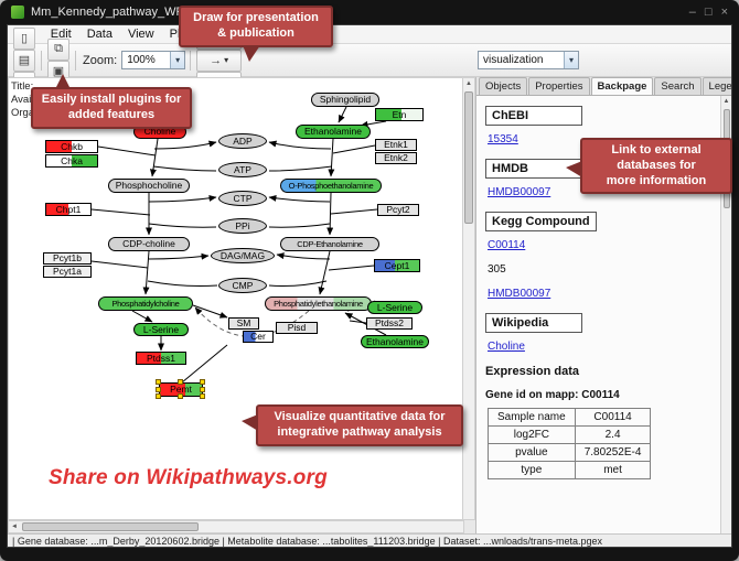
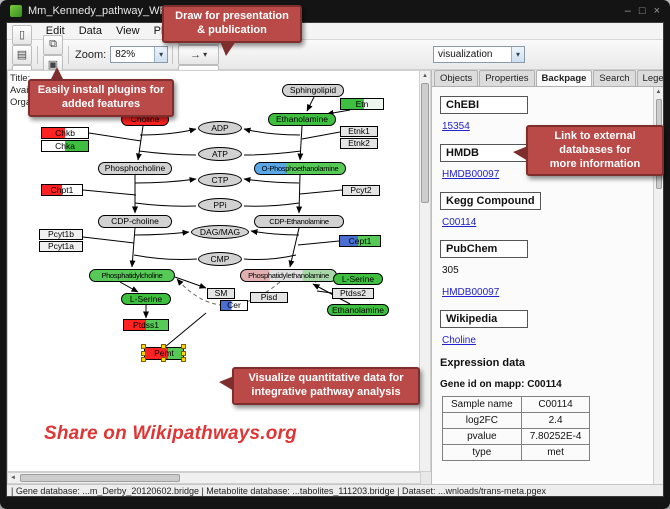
  –
  □
  ×
  Edit
  Data
  View
  ▯
  ▤
  ⧉
  ▣
  Zoom:
- 100%
+ 82%
  ▾
  →
  ▾
  visualization
  ▾
  Title
  Sphingolipid
  Etn
  Choline
  Ethanolamine
  ADP
  Chkb
  Chka
  Etnk1
  Etnk2
  ATP
  Phosphocholine
  O-Phosphoethanolamine
  CTP
  Chpt1
  Pcyt2
  PPi
  CDP-choline
  CDP-Ethanolamine
  DAG/MAG
  Pcyt1b
  Pcyt1a
  Cept1
  CMP
  Phosphatidylcholine
  Phosphatidylethanolamine
  SM
  Cer
  Pisd
  L-Serine
  Ptdss2
  Ethanolamine
  L-Serine
  Ptdss1
  Pemt
  Share on Wikipathways.org
  Objects
  Properties
  Backpage
  Search
  ChEBI
  15354
  HMDB
  HMDB00097
  Kegg Compound
  C00114
+ PubChem
  305
  HMDB00097
  Wikipedia
  Choline
  Expression data
  Gene id on mapp: C00114
  Sample name	C00114
  log2FC	2.4
  pvalue	7.80252E-4
  type	met
  | Gene database: ...m_Derby_20120602.bridge | Metabolite database: ...tabolites_111203.bridge | Dataset: ...wnloads/trans-meta.pgex
  Draw for presentation
  & publication
  Easily install plugins for
  added features
  Visualize quantitative data for
  integrative pathway analysis
  Link to external
  databases for
  more information
